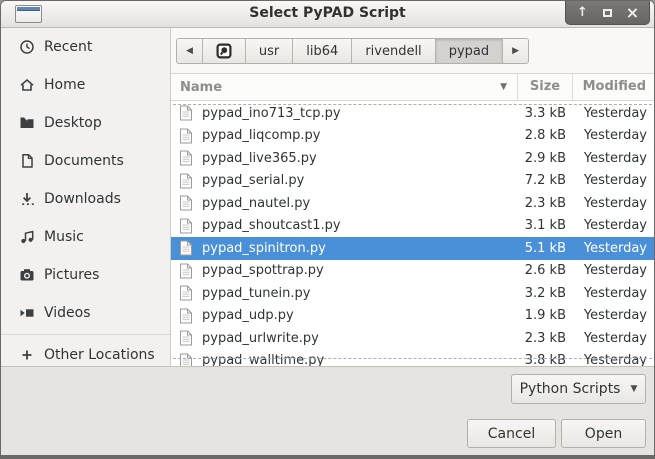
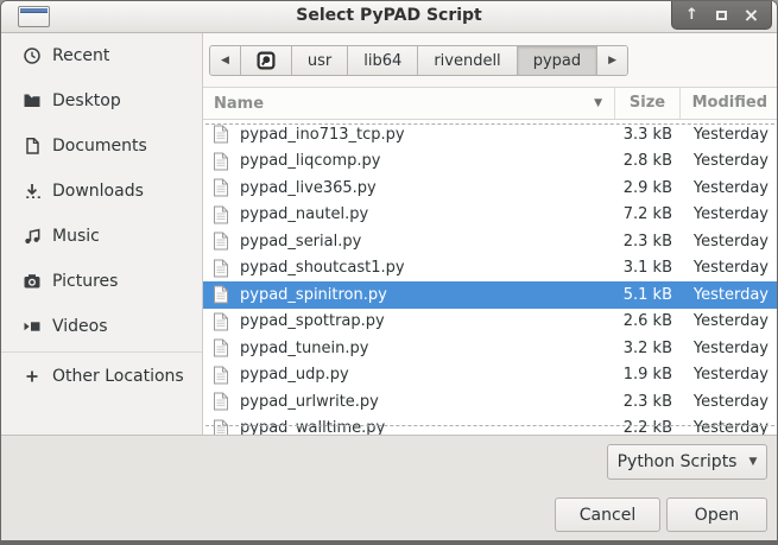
  Select PyPAD Script
  ↑
  ×
  Recent
- Home
  Desktop
  Documents
  Downloads
  Music
  Pictures
  Videos
  Other Locations
  ◀
  usr
  lib64
  rivendell
  pypad
  ▶
  Name
  ▼
  Size
  Modified
  pypad_ino713_tcp.py
  3.3 kB
  Yesterday
  pypad_liqcomp.py
  2.8 kB
  Yesterday
  pypad_live365.py
  2.9 kB
  Yesterday
- pypad_serial.py
+ pypad_nautel.py
  7.2 kB
  Yesterday
- pypad_nautel.py
+ pypad_serial.py
  2.3 kB
  Yesterday
  pypad_shoutcast1.py
  3.1 kB
  Yesterday
  pypad_spinitron.py
  5.1 kB
  Yesterday
  pypad_spottrap.py
  2.6 kB
  Yesterday
  pypad_tunein.py
  3.2 kB
  Yesterday
  pypad_udp.py
  1.9 kB
  Yesterday
  pypad_urlwrite.py
  2.3 kB
  Yesterday
  pypad_walltime.py
- 3.8 kB
+ 2.2 kB
  Yesterday
  Python Scripts
  ▼
  Cancel
  Open
